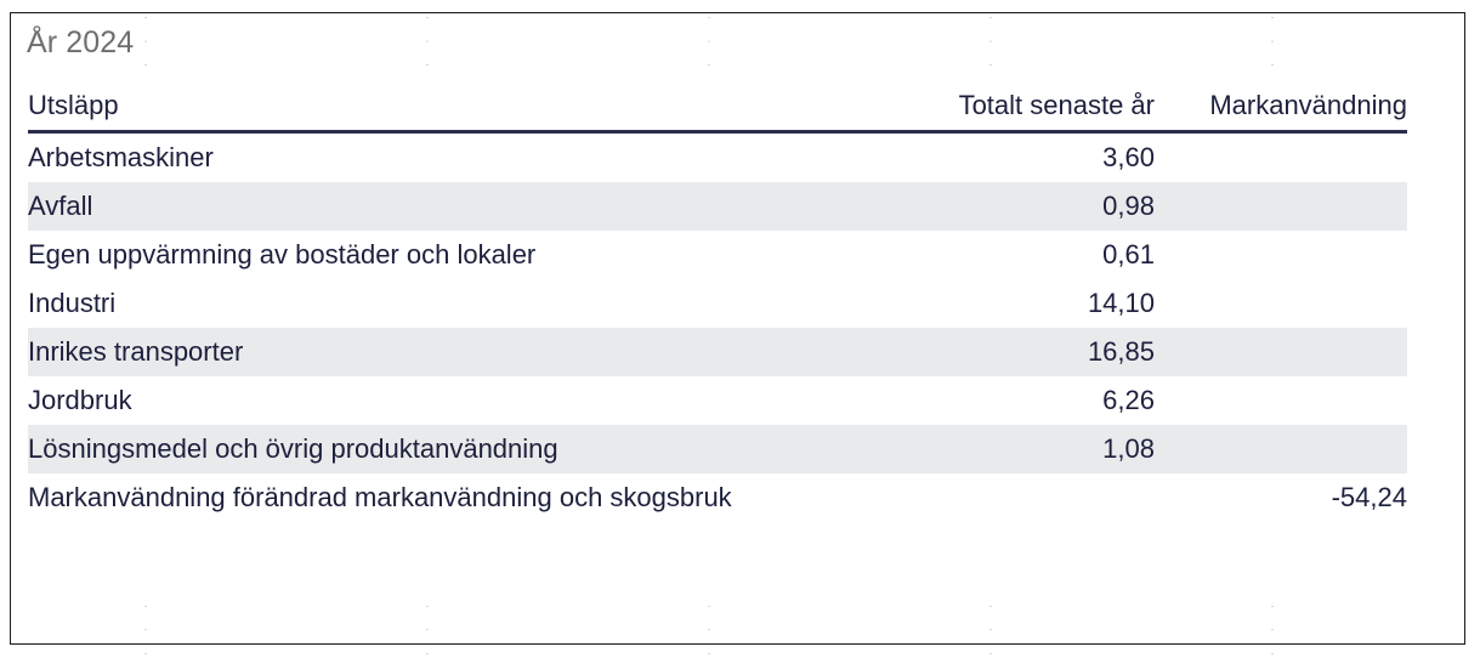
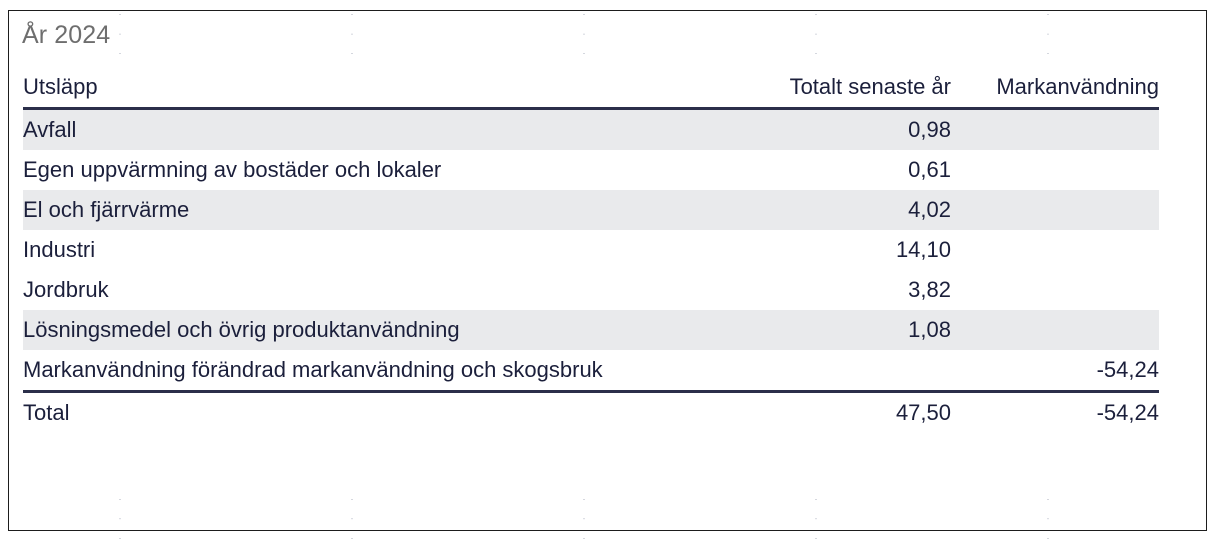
  År 2024
  Utsläpp	Totalt senaste år	Markanvändning
- Arbetsmaskiner	3,60
  Avfall	0,98
  Egen uppvärmning av bostäder och lokaler	0,61
+ El och fjärrvärme	4,02
  Industri	14,10
- Inrikes transporter	16,85
- Jordbruk	6,26
+ Jordbruk	3,82
  Lösningsmedel och övrig produktanvändning	1,08
  Markanvändning förändrad markanvändning och skogsbruk		-54,24
+ Total	47,50	-54,24
